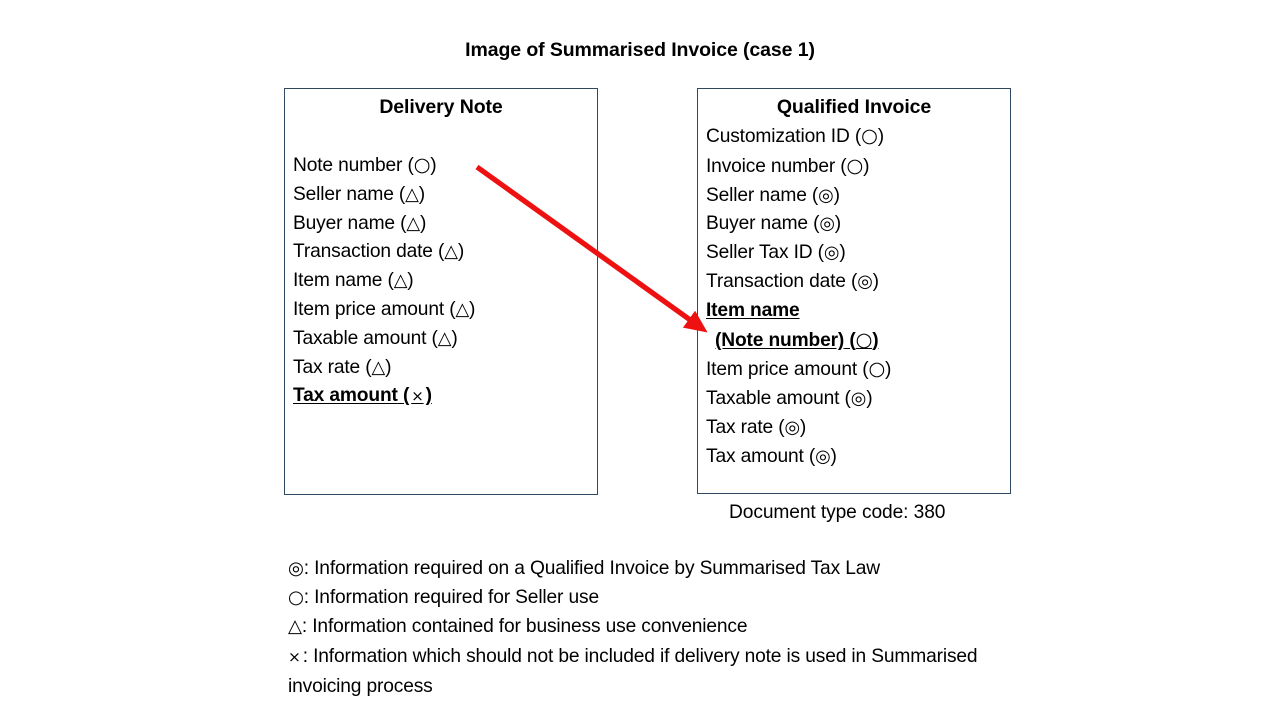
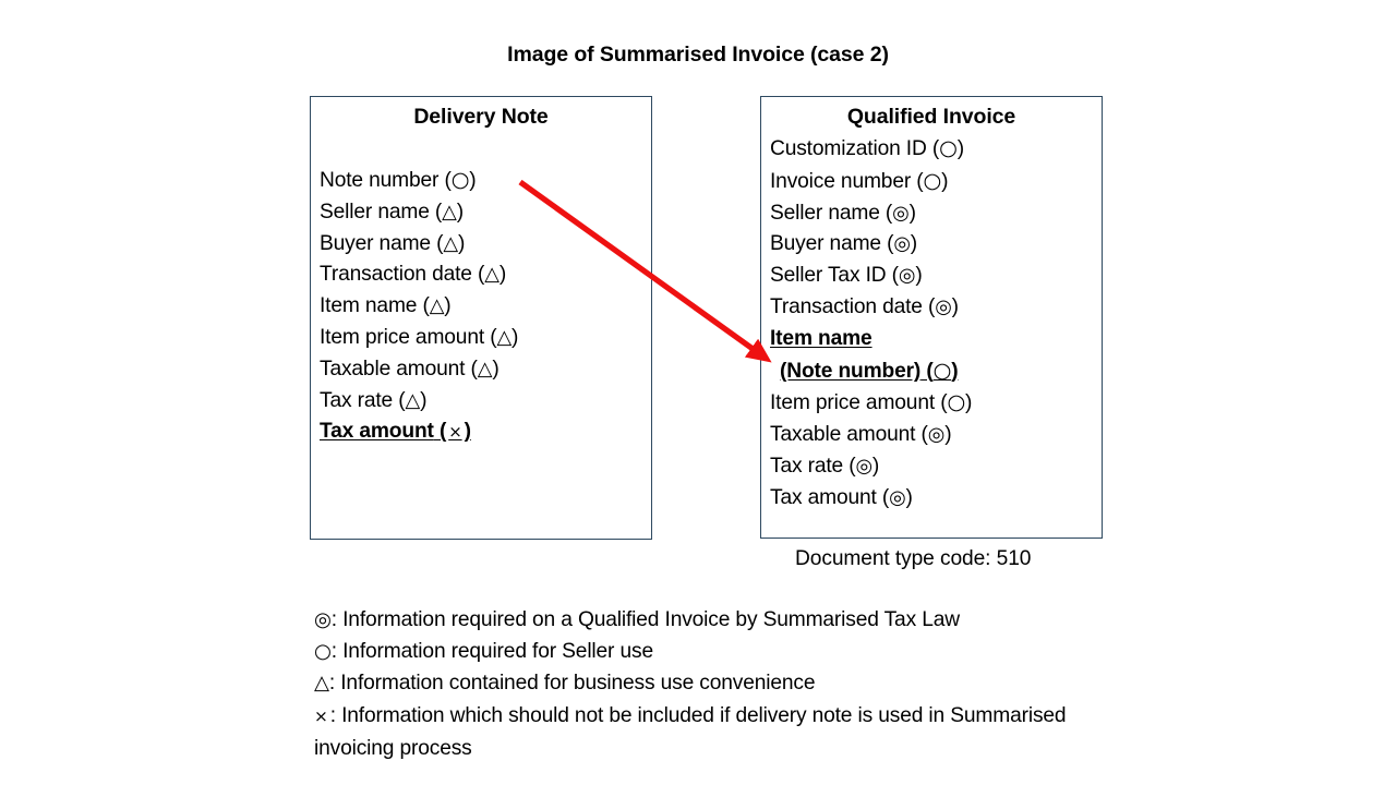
- Image of Summarised Invoice (case 1)
+ Image of Summarised Invoice (case 2)
  Delivery Note
  Note number (○)
  Seller name (△)
  Buyer name (△)
  Transaction date (△)
  Item name (△)
  Item price amount (△)
  Taxable amount (△)
  Tax rate (△)
  Tax amount (×)
  Qualified Invoice
  Customization ID (○)
  Invoice number (○)
  Seller name (◎)
  Buyer name (◎)
  Seller Tax ID (◎)
  Transaction date (◎)
  Item name
  (Note number) (○)
  Item price amount (○)
  Taxable amount (◎)
  Tax rate (◎)
  Tax amount (◎)
- Document type code: 380
+ Document type code: 510
  ◎: Information required on a Qualified Invoice by Summarised Tax Law
  ○: Information required for Seller use
  △: Information contained for business use convenience
  ×: Information which should not be included if delivery note is used in Summarised invoicing process
